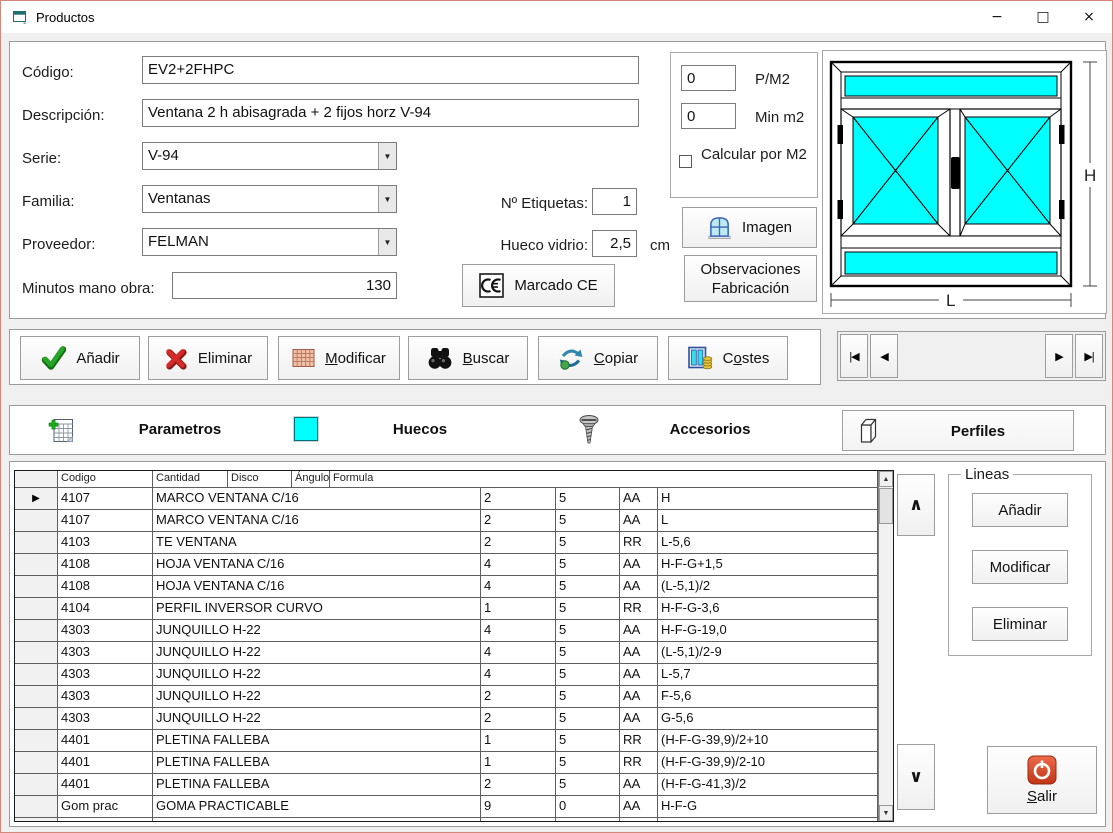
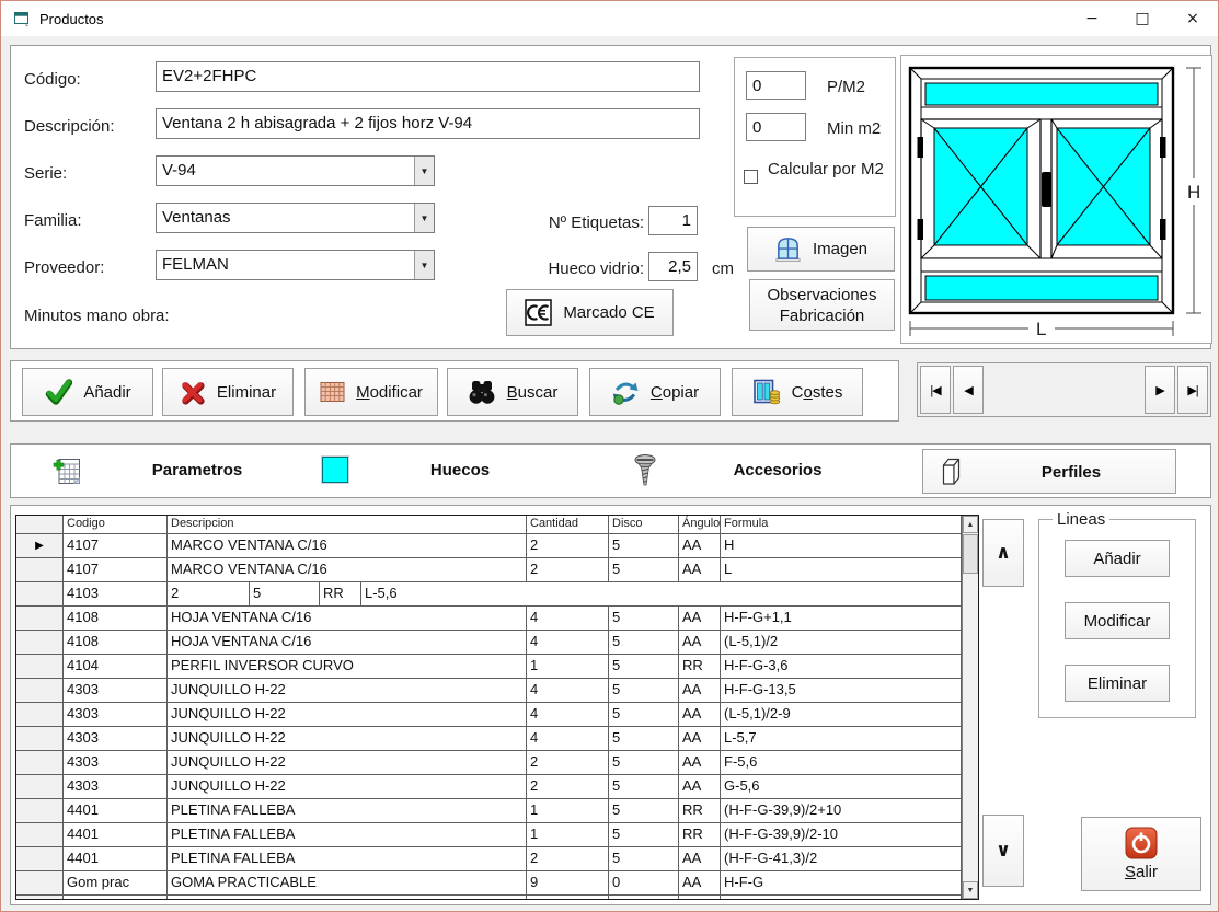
  Productos
  −
  □
  ×
  Código:
  EV2+2FHPC
  Descripción:
  Ventana 2 h abisagrada + 2 fijos horz V-94
  Serie:
  V-94
  ▼
  Familia:
  Ventanas
  ▼
  Proveedor:
  FELMAN
  ▼
  Minutos mano obra:
- 130
  Nº Etiquetas:
  1
  Hueco vidrio:
  2,5
  cm
  Marcado CE
  0
  P/M2
  0
  Min m2
  Calcular por M2
  Imagen
  Observaciones Fabricación
  H
  L
  Añadir
  Eliminar
  Modificar
  Buscar
  Copiar
  Costes
  |◀
  ◀
  ▶
  ▶|
  Parametros
  Huecos
  Accesorios
  Perfiles
  Codigo
+ Descripcion
  Cantidad
  Disco
  Ángulo
  Formula
  ▶
  4107
  MARCO VENTANA C/16
  2
  5
  AA
  H
  4107
  MARCO VENTANA C/16
  2
  5
  AA
  L
  4103
- TE VENTANA
  2
  5
  RR
  L-5,6
  4108
  HOJA VENTANA C/16
  4
  5
  AA
- H-F-G+1,5
+ H-F-G+1,1
  4108
  HOJA VENTANA C/16
  4
  5
  AA
  (L-5,1)/2
  4104
  PERFIL INVERSOR CURVO
  1
  5
  RR
  H-F-G-3,6
  4303
  JUNQUILLO H-22
  4
  5
  AA
- H-F-G-19,0
+ H-F-G-13,5
  4303
  JUNQUILLO H-22
  4
  5
  AA
  (L-5,1)/2-9
  4303
  JUNQUILLO H-22
  4
  5
  AA
  L-5,7
  4303
  JUNQUILLO H-22
  2
  5
  AA
  F-5,6
  4303
  JUNQUILLO H-22
  2
  5
  AA
  G-5,6
  4401
  PLETINA FALLEBA
  1
  5
  RR
  (H-F-G-39,9)/2+10
  4401
  PLETINA FALLEBA
  1
  5
  RR
  (H-F-G-39,9)/2-10
  4401
  PLETINA FALLEBA
  2
  5
  AA
  (H-F-G-41,3)/2
  Gom prac
  GOMA PRACTICABLE
  9
  0
  AA
  H-F-G
  ∧
  ∨
  Lineas
  Añadir
  Modificar
  Eliminar
  Salir
